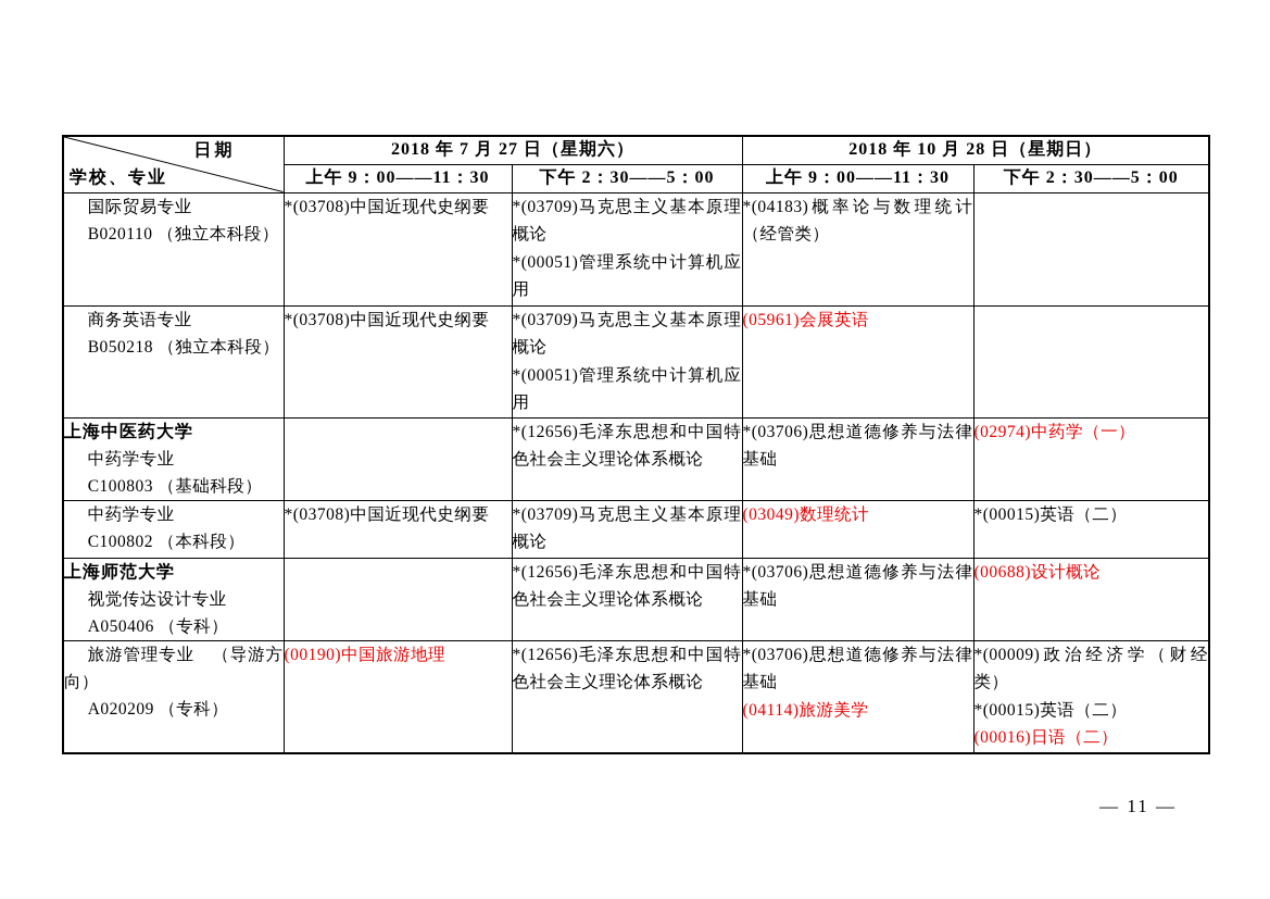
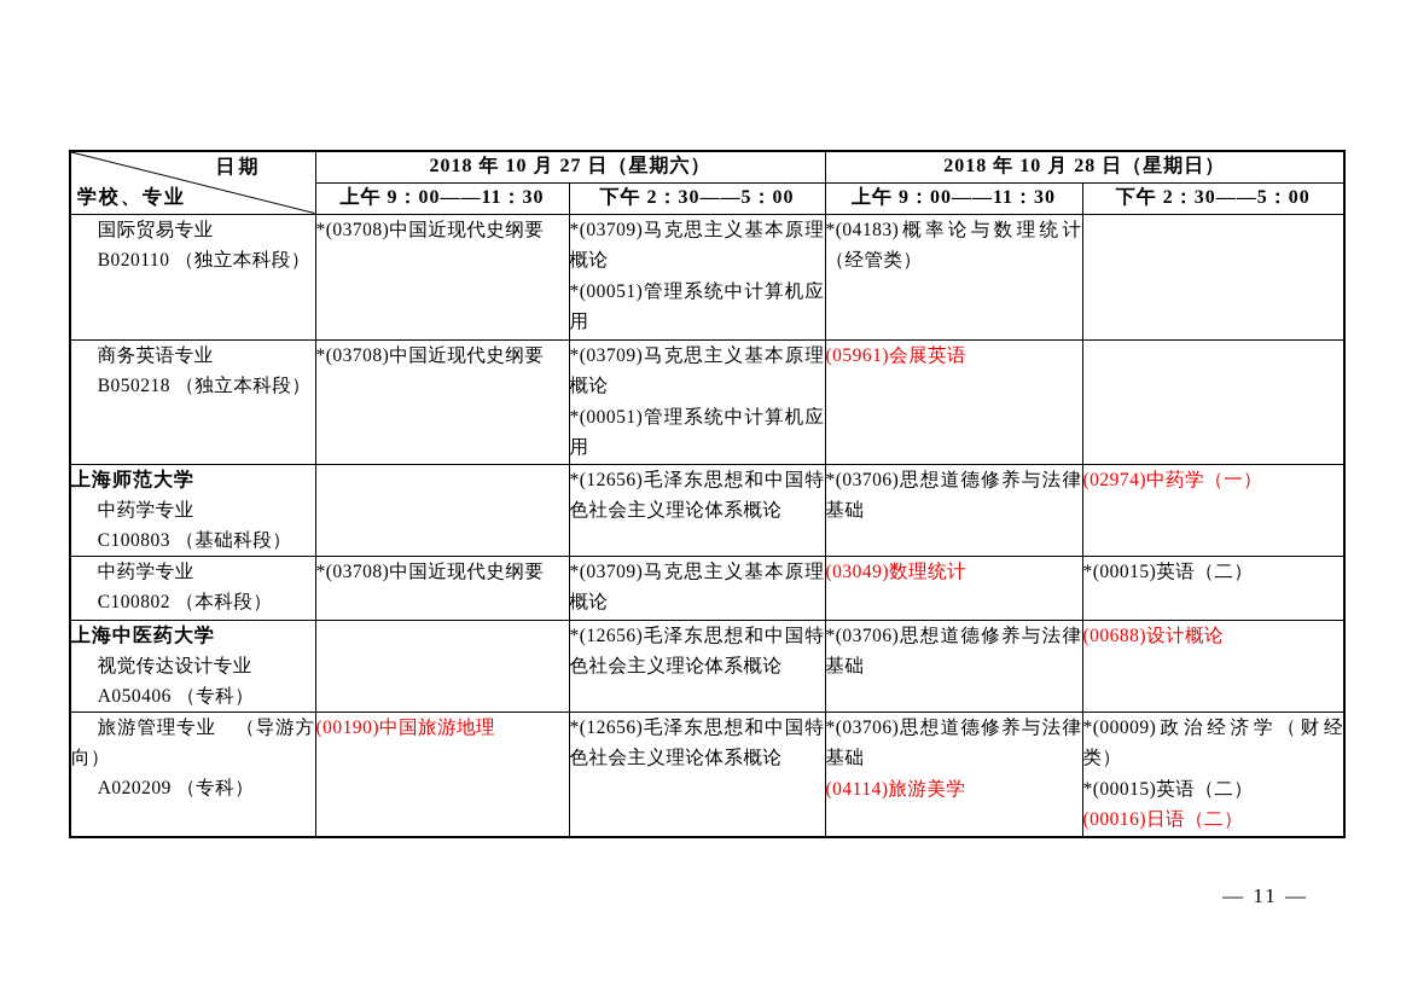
- 日期 学校、专业	2018 年 7 月 27 日（星期六）	2018 年 10 月 28 日（星期日）
+ 日期 学校、专业	2018 年 10 月 27 日（星期六）	2018 年 10 月 28 日（星期日）
  上午 9：00——11：30	下午 2：30——5：00	上午 9：00——11：30	下午 2：30——5：00
  国际贸易专业B020110 （独立本科段）	*(03708)中国近现代史纲要	*(03709)马克思主义基本原理概论*(00051)管理系统中计算机应用	*(04183)概率论与数理统计（经管类）
  商务英语专业B050218 （独立本科段）	*(03708)中国近现代史纲要	*(03709)马克思主义基本原理概论*(00051)管理系统中计算机应用	(05961)会展英语
- 上海中医药大学中药学专业C100803 （基础科段）		*(12656)毛泽东思想和中国特色社会主义理论体系概论	*(03706)思想道德修养与法律基础	(02974)中药学（一）
+ 上海师范大学中药学专业C100803 （基础科段）		*(12656)毛泽东思想和中国特色社会主义理论体系概论	*(03706)思想道德修养与法律基础	(02974)中药学（一）
  中药学专业C100802 （本科段）	*(03708)中国近现代史纲要	*(03709)马克思主义基本原理概论	(03049)数理统计	*(00015)英语（二）
- 上海师范大学视觉传达设计专业A050406 （专科）		*(12656)毛泽东思想和中国特色社会主义理论体系概论	*(03706)思想道德修养与法律基础	(00688)设计概论
+ 上海中医药大学视觉传达设计专业A050406 （专科）		*(12656)毛泽东思想和中国特色社会主义理论体系概论	*(03706)思想道德修养与法律基础	(00688)设计概论
  旅游管理专业 （导游方向）A020209 （专科）	(00190)中国旅游地理	*(12656)毛泽东思想和中国特色社会主义理论体系概论	*(03706)思想道德修养与法律基础(04114)旅游美学	*(00009)政治经济学（财经类）*(00015)英语（二）(00016)日语（二）
  — 11 —
